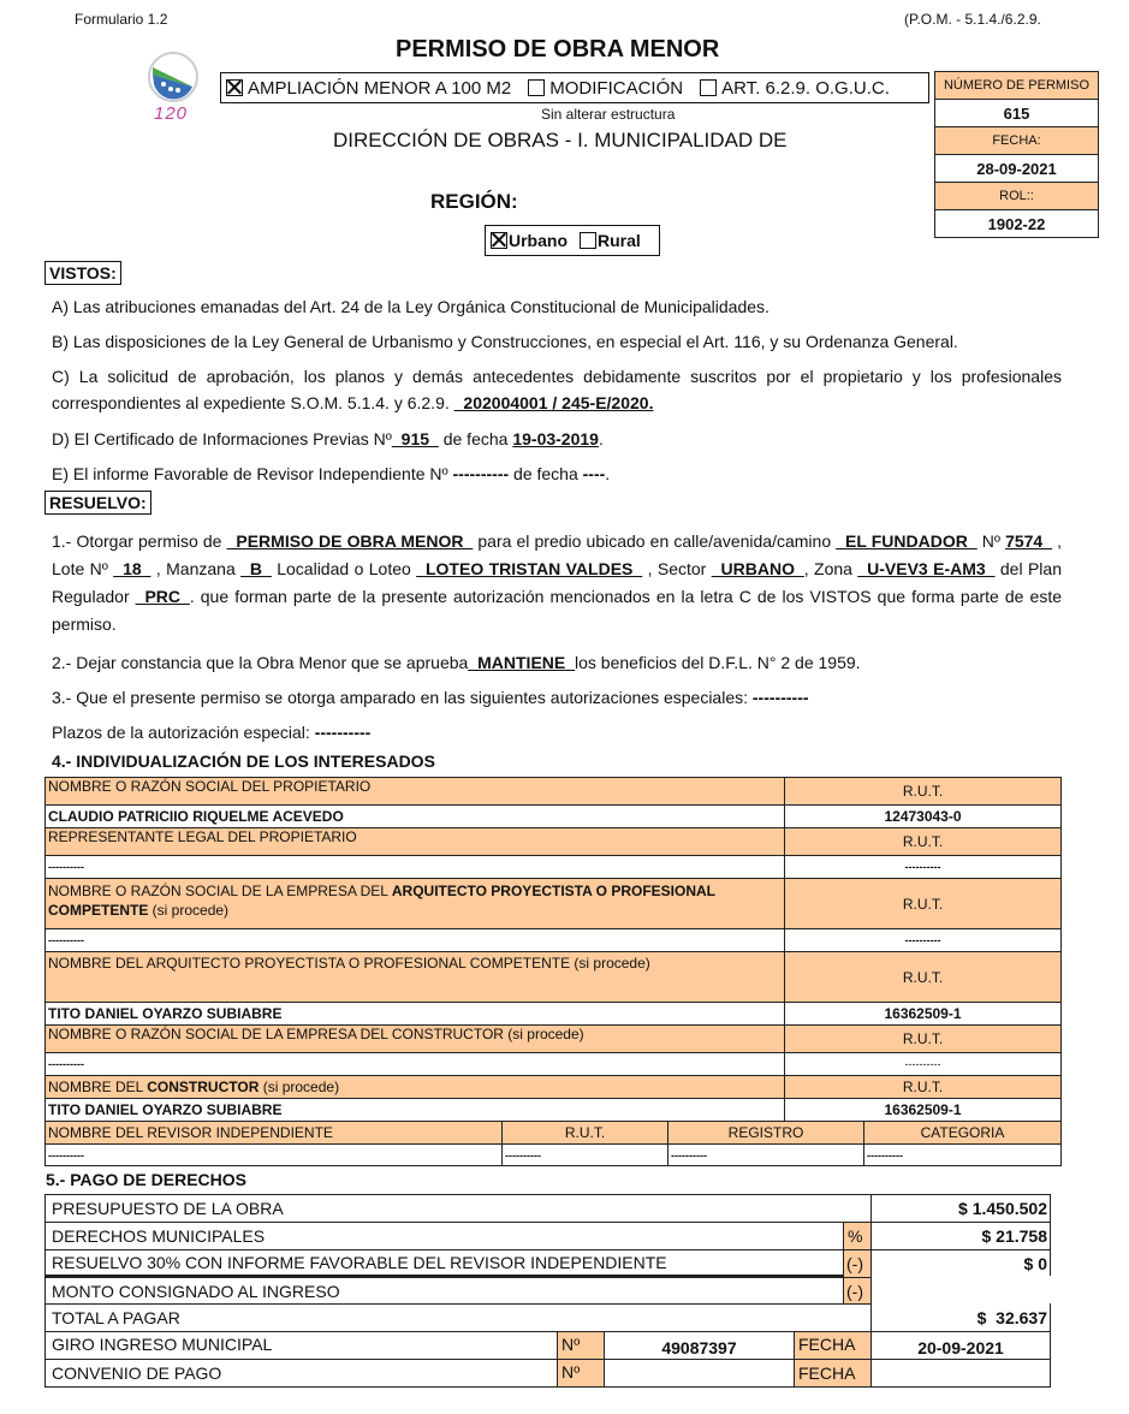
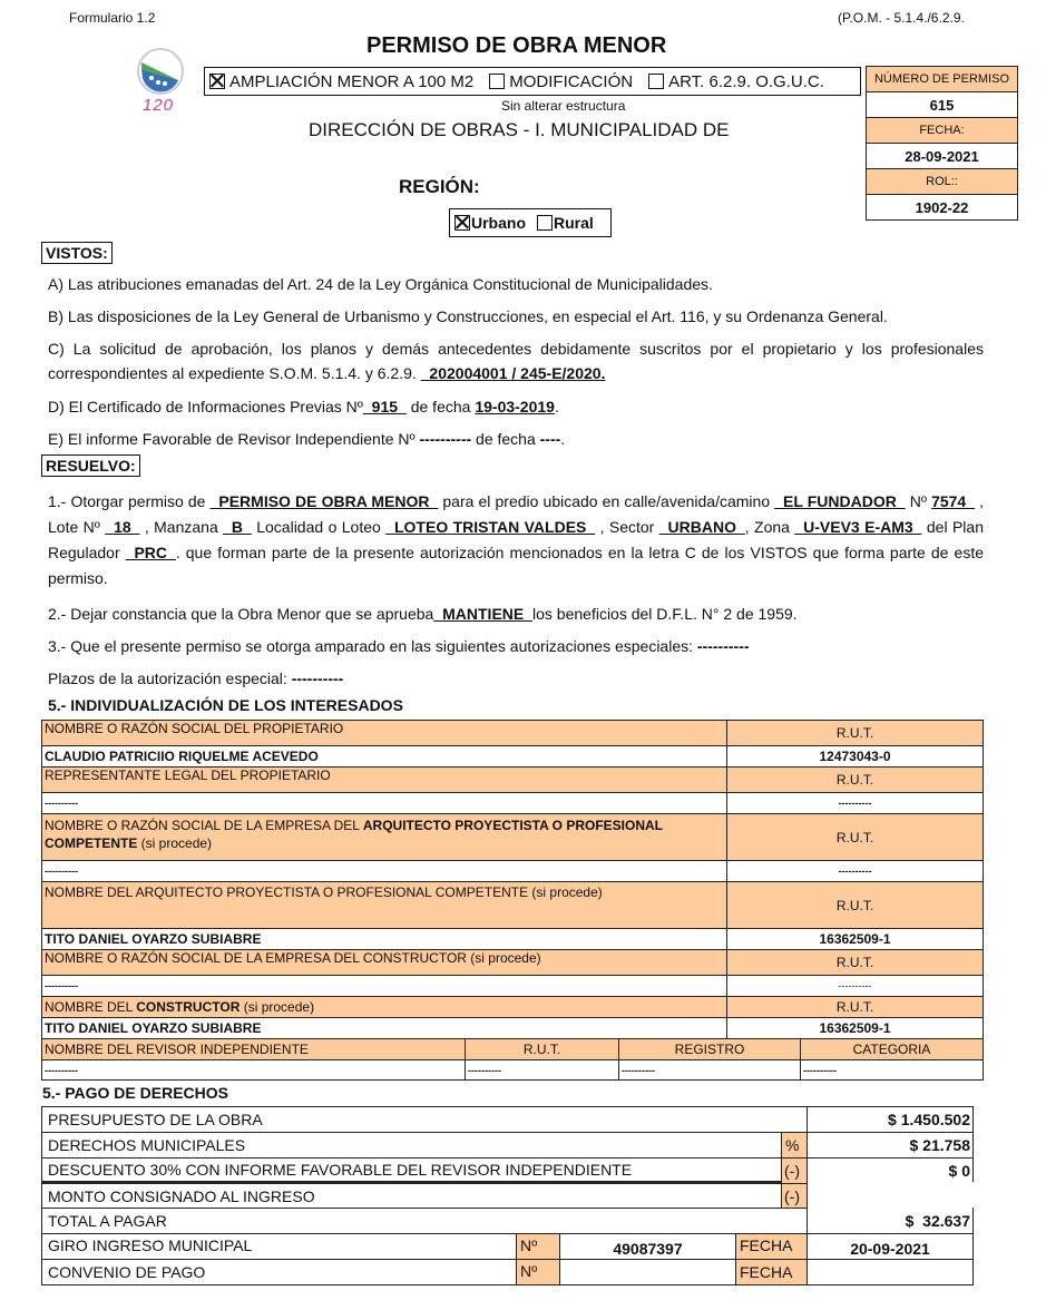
  Formulario 1.2
  (P.O.M. - 5.1.4./6.2.9.
  PERMISO DE OBRA MENOR
  120
  AMPLIACIÓN MENOR A 100 M2
  MODIFICACIÓN
  ART. 6.2.9. O.G.U.C.
  Sin alterar estructura
  DIRECCIÓN DE OBRAS - I. MUNICIPALIDAD DE
  REGIÓN:
  Urbano
  Rural
  NÚMERO DE PERMISO
  615
  FECHA:
  28-09-2021
  ROL::
  1902-22
  VISTOS:
  A) Las atribuciones emanadas del Art. 24 de la Ley Orgánica Constitucional de Municipalidades.
  B) Las disposiciones de la Ley General de Urbanismo y Construcciones, en especial el Art. 116, y su Ordenanza General.
  C) La solicitud de aprobación, los planos y demás antecedentes debidamente suscritos por el propietario y los profesionales correspondientes al expediente S.O.M. 5.1.4. y 6.2.9. _202004001 / 245-E/2020.
  D) El Certificado de Informaciones Previas Nº_915_ de fecha 19-03-2019.
  E) El informe Favorable de Revisor Independiente Nº ---------- de fecha ----.
  RESUELVO:
  1.- Otorgar permiso de _PERMISO DE OBRA MENOR_ para el predio ubicado en calle/avenida/camino _EL FUNDADOR_ Nº 7574_ , Lote Nº _18_ , Manzana _B_ Localidad o Loteo _LOTEO TRISTAN VALDES_ , Sector _URBANO_, Zona _U-VEV3 E-AM3_ del Plan Regulador _PRC_. que forman parte de la presente autorización mencionados en la letra C de los VISTOS que forma parte de este permiso.
  2.- Dejar constancia que la Obra Menor que se aprueba_MANTIENE_los beneficios del D.F.L. N° 2 de 1959.
  3.- Que el presente permiso se otorga amparado en las siguientes autorizaciones especiales: ----------
  Plazos de la autorización especial: ----------
- 4.- INDIVIDUALIZACIÓN DE LOS INTERESADOS
+ 5.- INDIVIDUALIZACIÓN DE LOS INTERESADOS
  NOMBRE O RAZÓN SOCIAL DEL PROPIETARIO
  R.U.T.
  CLAUDIO PATRICIIO RIQUELME ACEVEDO
  12473043-0
  REPRESENTANTE LEGAL DEL PROPIETARIO
  R.U.T.
  ----------
  ----------
  NOMBRE O RAZÓN SOCIAL DE LA EMPRESA DEL ARQUITECTO PROYECTISTA O PROFESIONAL COMPETENTE (si procede)
  R.U.T.
  ----------
  ----------
  NOMBRE DEL ARQUITECTO PROYECTISTA O PROFESIONAL COMPETENTE (si procede)
  R.U.T.
  TITO DANIEL OYARZO SUBIABRE
  16362509-1
  NOMBRE O RAZÓN SOCIAL DE LA EMPRESA DEL CONSTRUCTOR (si procede)
  R.U.T.
  ----------
  ----------
  NOMBRE DEL CONSTRUCTOR (si procede)
  R.U.T.
  TITO DANIEL OYARZO SUBIABRE
  16362509-1
  NOMBRE DEL REVISOR INDEPENDIENTE
  R.U.T.
  REGISTRO
  CATEGORIA
  ----------
  ----------
  ----------
  ----------
  5.- PAGO DE DERECHOS
  PRESUPUESTO DE LA OBRA
  $ 1.450.502
  DERECHOS MUNICIPALES
  %
  $ 21.758
- RESUELVO 30% CON INFORME FAVORABLE DEL REVISOR INDEPENDIENTE
+ DESCUENTO 30% CON INFORME FAVORABLE DEL REVISOR INDEPENDIENTE
  (-)
  $ 0
  MONTO CONSIGNADO AL INGRESO
  (-)
  TOTAL A PAGAR
  $ 32.637
  GIRO INGRESO MUNICIPAL
  Nº
  49087397
  FECHA
  20-09-2021
  CONVENIO DE PAGO
  Nº
  FECHA
